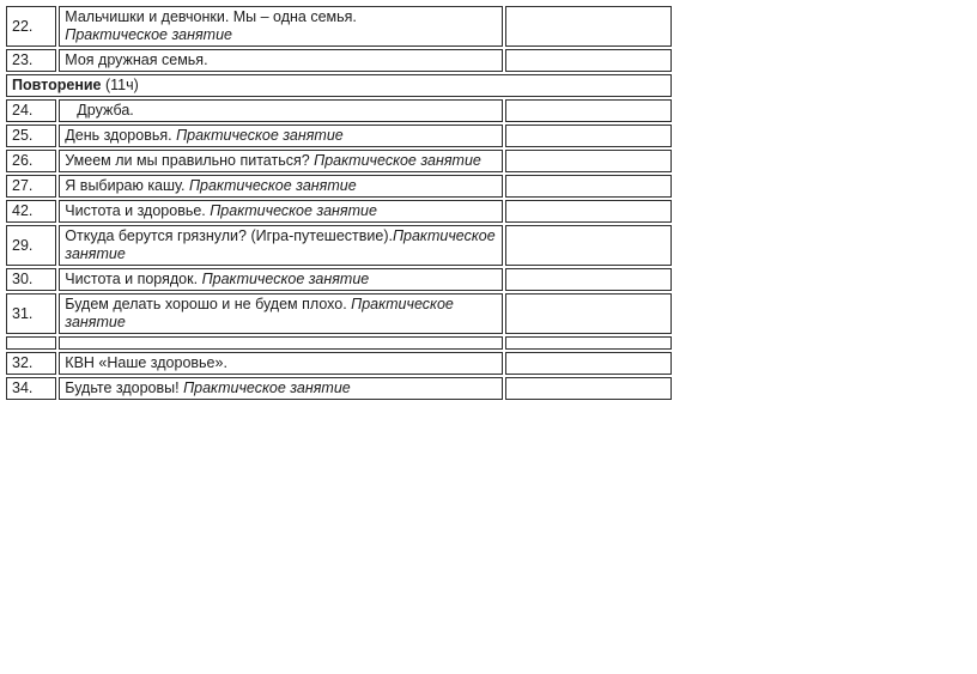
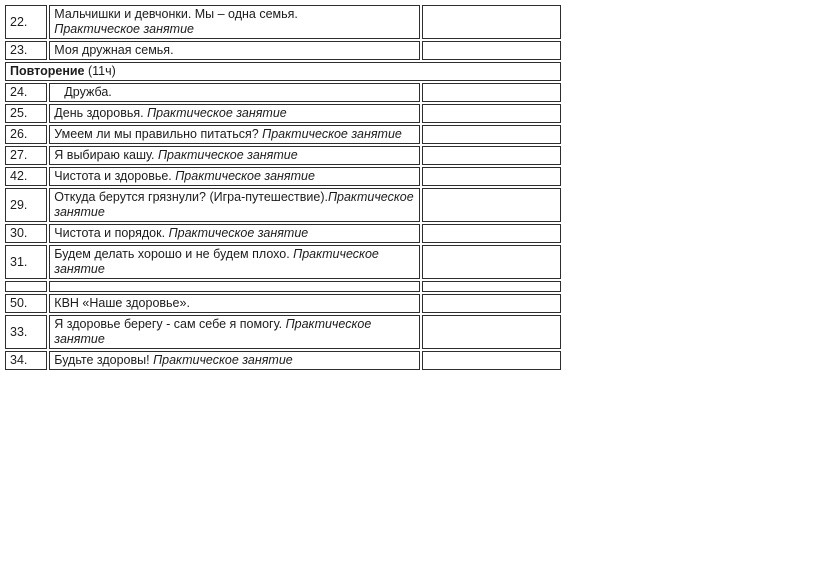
  22.	Мальчишки и девчонки. Мы – одна семья.Практическое занятие
  23.	Моя дружная семья.
  Повторение (11ч)
  24.	Дружба.
  25.	День здоровья. Практическое занятие
  26.	Умеем ли мы правильно питаться? Практическое занятие
  27.	Я выбираю кашу. Практическое занятие
  42.	Чистота и здоровье. Практическое занятие
  29.	Откуда берутся грязнули? (Игра-путешествие).Практическое занятие
  30.	Чистота и порядок. Практическое занятие
  31.	Будем делать хорошо и не будем плохо. Практическое занятие
- 32.	КВН «Наше здоровье».
+ 50.	КВН «Наше здоровье».
+ 33.	Я здоровье берегу - сам себе я помогу. Практическое занятие
  34.	Будьте здоровы! Практическое занятие
